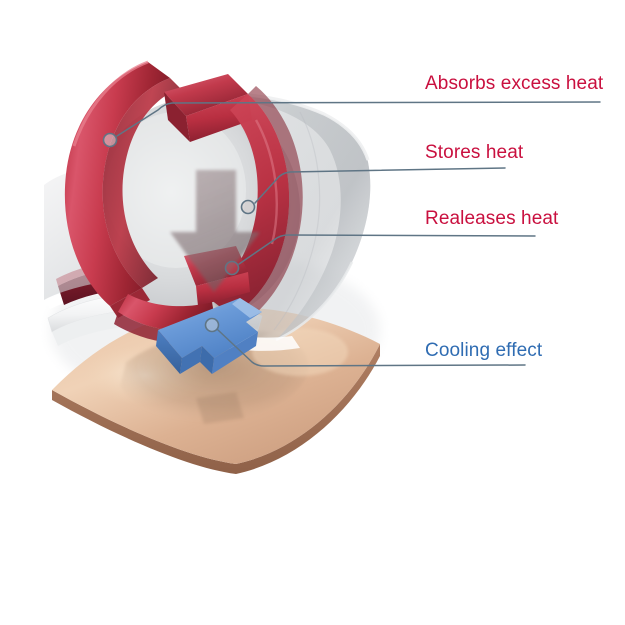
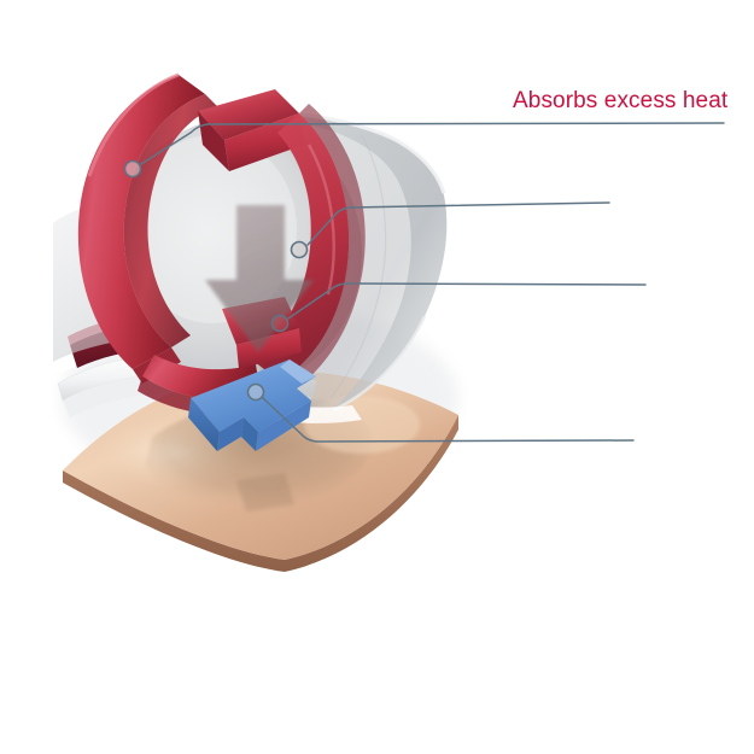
  Absorbs excess heat
- Stores heat
- Realeases heat
- Cooling effect
